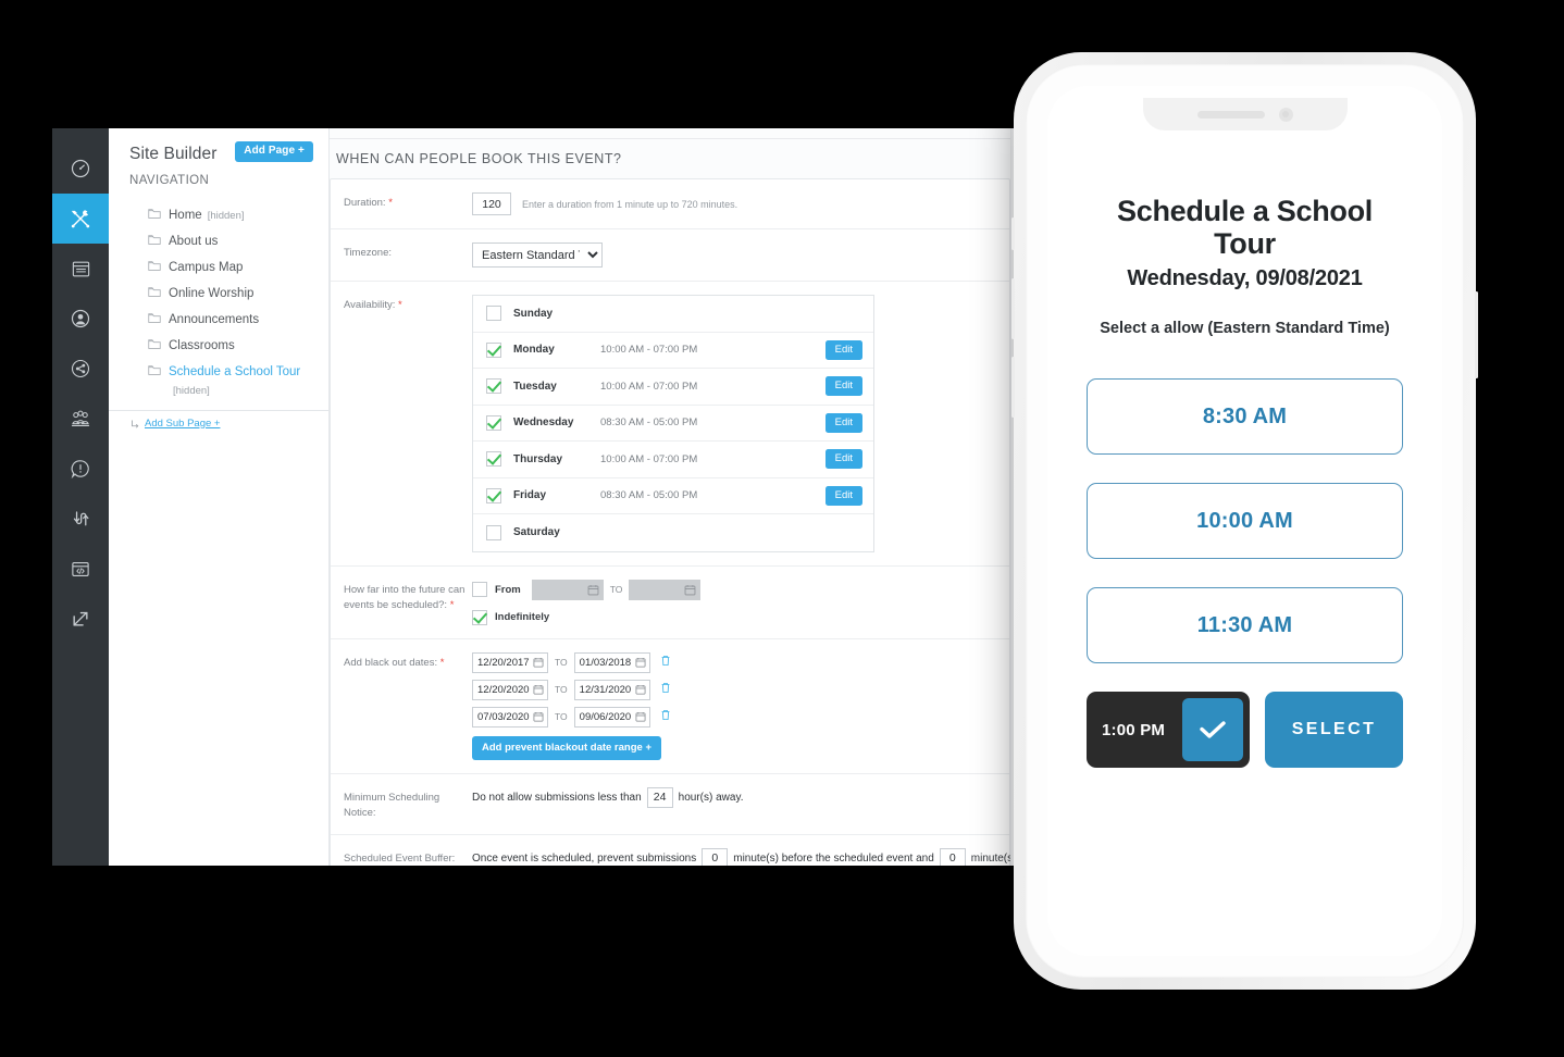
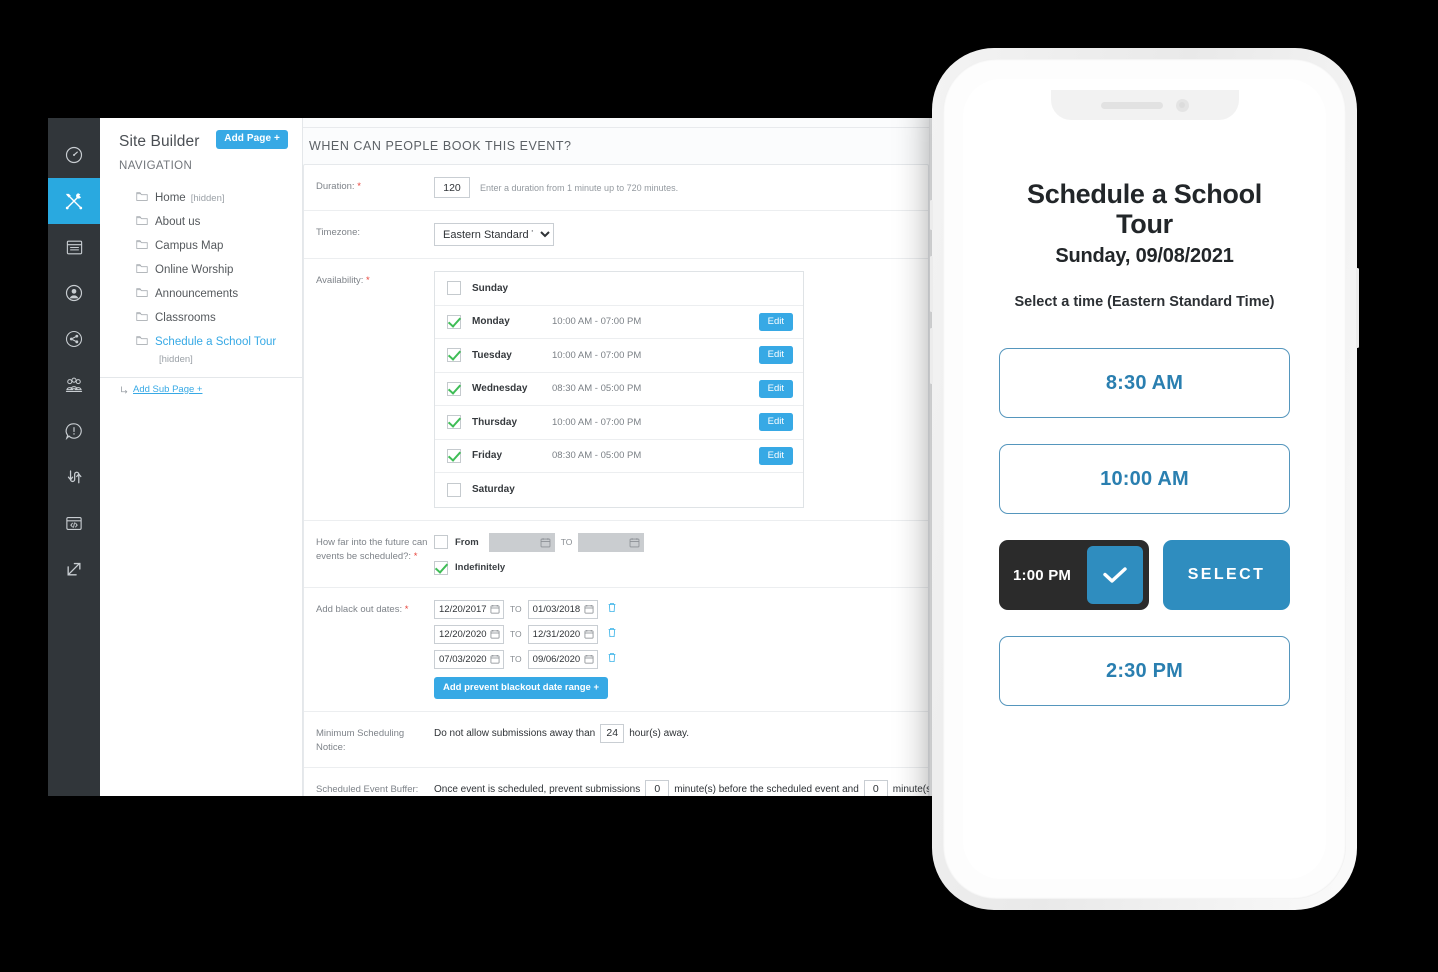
  Site Builder
  Add Page +
  NAVIGATION
  Home
  [hidden]
  About us
  Campus Map
  Online Worship
  Announcements
  Classrooms
  Schedule a School Tour
  [hidden]
  Add Sub Page +
  WHEN CAN PEOPLE BOOK THIS EVENT?
  Duration: *
  120
  Enter a duration from 1 minute up to 720 minutes.
  Timezone:
  Eastern Standard
  Availability: *
  Sunday
  Monday
  10:00 AM - 07:00 PM
  Edit
  Tuesday
  10:00 AM - 07:00 PM
  Edit
  Wednesday
  08:30 AM - 05:00 PM
  Edit
  Thursday
  10:00 AM - 07:00 PM
  Edit
  Friday
  08:30 AM - 05:00 PM
  Edit
  Saturday
  How far into the future can events be scheduled?: *
  From
  TO
  Indefinitely
  Add black out dates: *
  12/20/2017
  TO
  01/03/2018
  12/20/2020
  TO
  12/31/2020
  07/03/2020
  TO
  09/06/2020
  Add prevent blackout date range +
  Minimum Scheduling Notice:
- Do not allow submissions less than
+ Do not allow submissions away than
  24
  hour(s) away.
  Scheduled Event Buffer:
  Once event is scheduled, prevent submissions
  0
  minute(s) before the scheduled event and
  0
  Schedule a School Tour
- Wednesday, 09/08/2021
+ Sunday, 09/08/2021
- Select a allow (Eastern Standard Time)
+ Select a time (Eastern Standard Time)
  8:30 AM
  10:00 AM
- 11:30 AM
  1:00 PM
  SELECT
+ 2:30 PM
